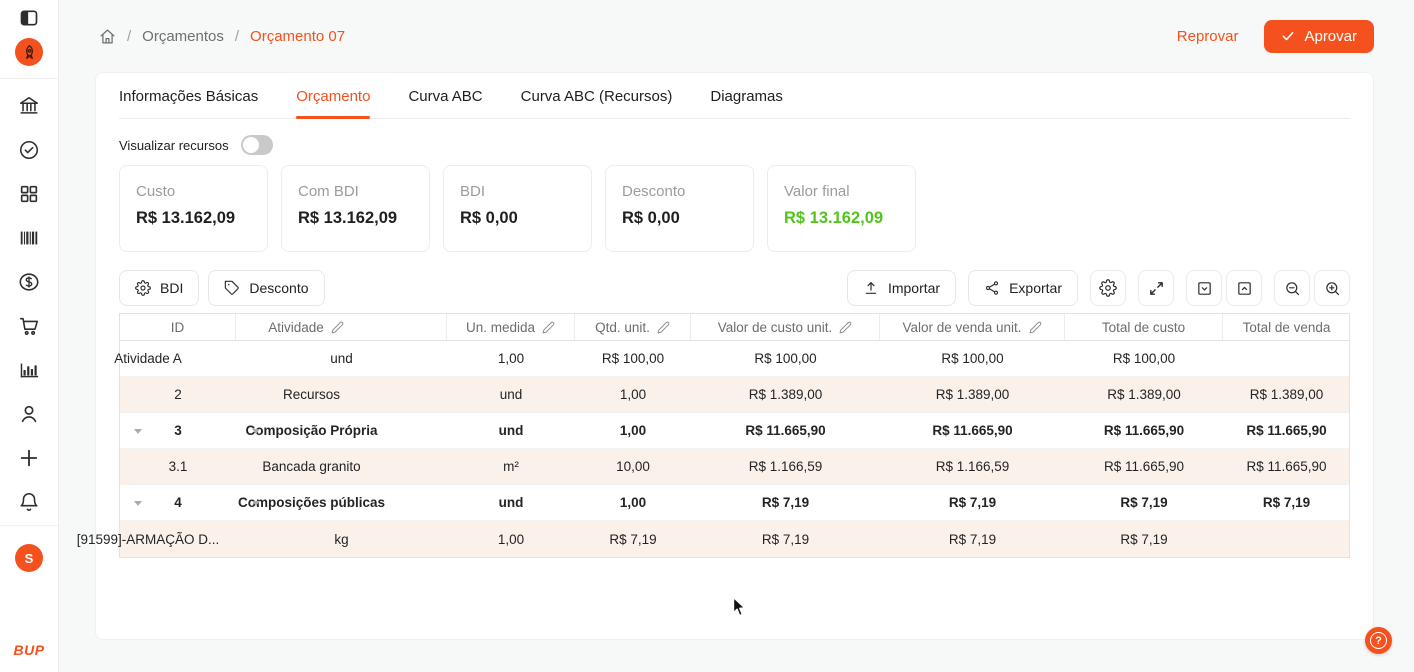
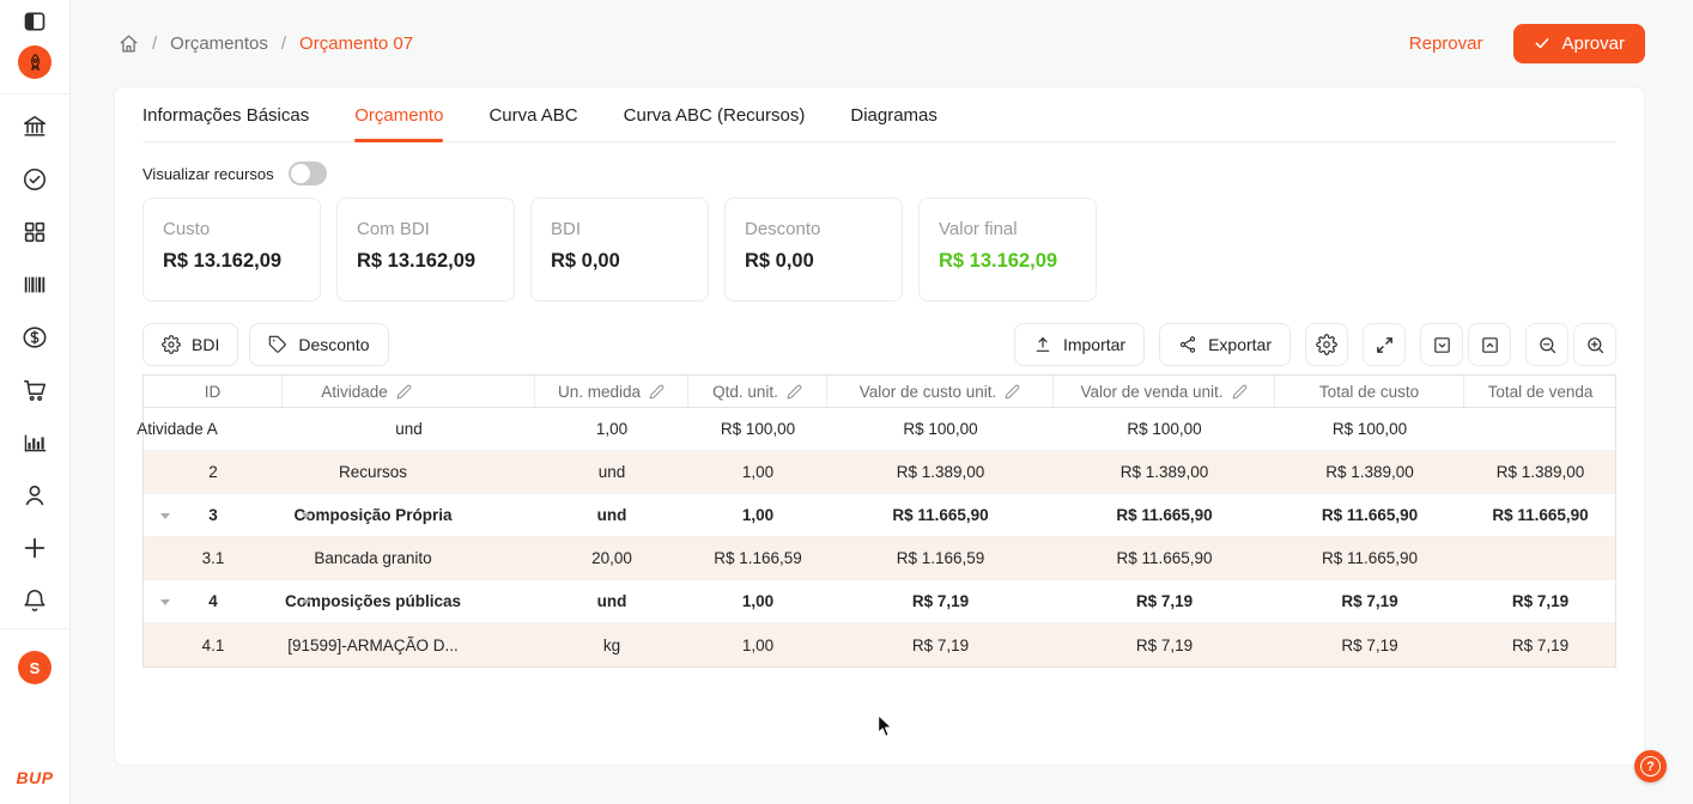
  S
  BUP
  /
  Orçamentos
  /
  Orçamento 07
  Reprovar
  Aprovar
  Informações Básicas
  Orçamento
  Curva ABC
  Curva ABC (Recursos)
  Diagramas
  Visualizar recursos
  Custo
  R$ 13.162,09
  Com BDI
  R$ 13.162,09
  BDI
  R$ 0,00
  Desconto
  R$ 0,00
  Valor final
  R$ 13.162,09
  BDI
  Desconto
  Importar
  Exportar
  ID
  Atividade
  Un. medida
  Qtd. unit.
  Valor de custo unit.
  Valor de venda unit.
  Total de custo
  Total de venda
  Atividade A
  und
  1,00
  R$ 100,00
  R$ 100,00
  R$ 100,00
  R$ 100,00
  2
  Recursos
  und
  1,00
  R$ 1.389,00
  R$ 1.389,00
  R$ 1.389,00
  R$ 1.389,00
  3
  Composição Própria
  und
  1,00
  R$ 11.665,90
  R$ 11.665,90
  R$ 11.665,90
  R$ 11.665,90
  3.1
  Bancada granito
- m²
- 10,00
+ 20,00
  R$ 1.166,59
  R$ 1.166,59
  R$ 11.665,90
  R$ 11.665,90
  4
  Composições públicas
  und
  1,00
  R$ 7,19
  R$ 7,19
  R$ 7,19
  R$ 7,19
+ 4.1
  [91599]-ARMAÇÃO D...
  kg
  1,00
  R$ 7,19
  R$ 7,19
  R$ 7,19
  R$ 7,19
  ?
